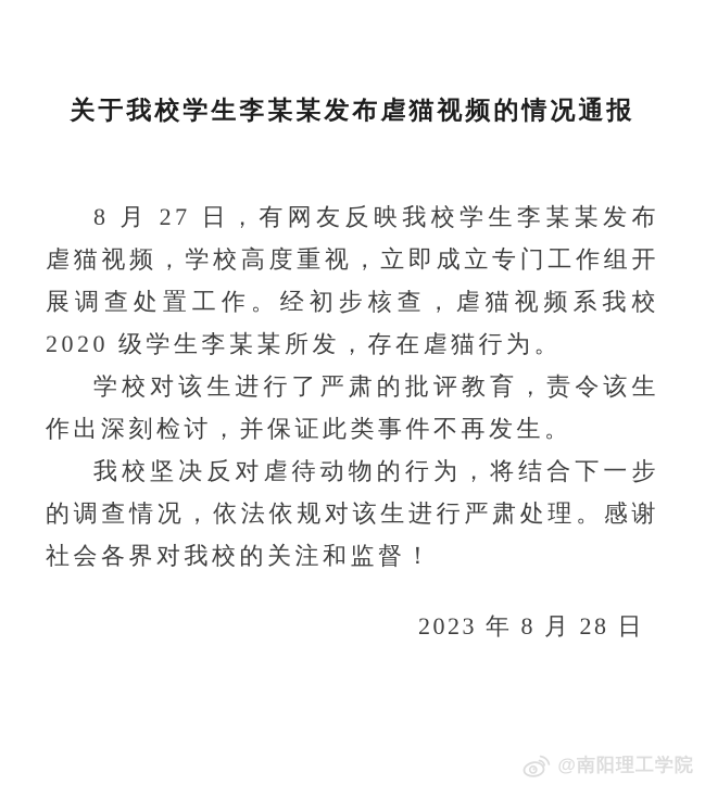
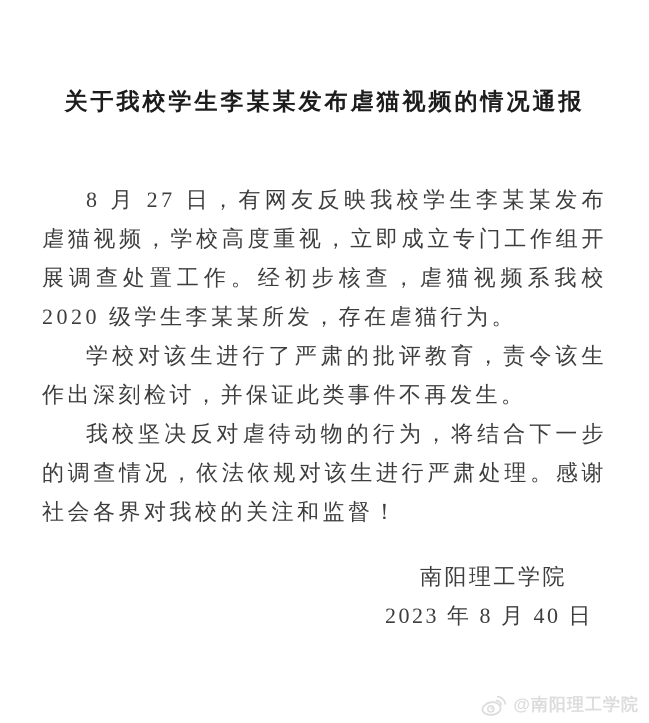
  关于我校学生李某某发布虐猫视频的情况通报
  8 月 27 日，有网友反映我校学生李某某发布虐猫视频，学校高度重视，立即成立专门工作组开展调查处置工作。经初步核查，虐猫视频系我校 2020 级学生李某某所发，存在虐猫行为。
  学校对该生进行了严肃的批评教育，责令该生作出深刻检讨，并保证此类事件不再发生。
  我校坚决反对虐待动物的行为，将结合下一步的调查情况，依法依规对该生进行严肃处理。感谢社会各界对我校的关注和监督！
+ 南阳理工学院
- 2023 年 8 月 28 日
+ 2023 年 8 月 40 日
  @南阳理工学院
